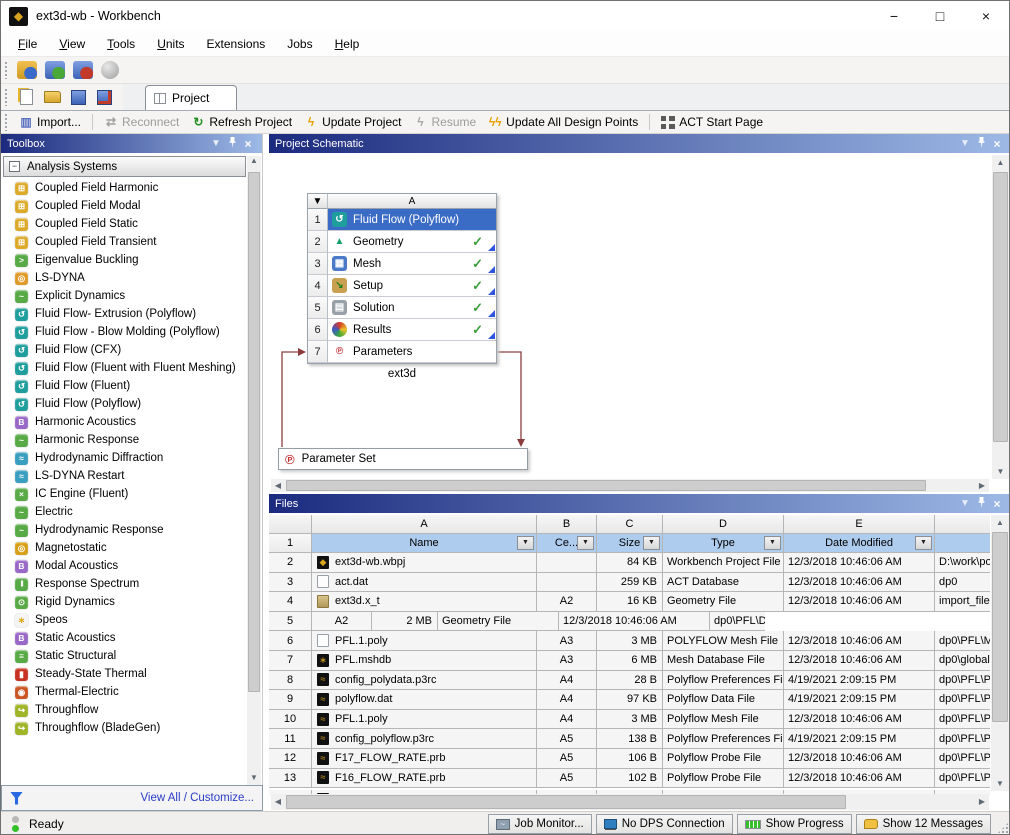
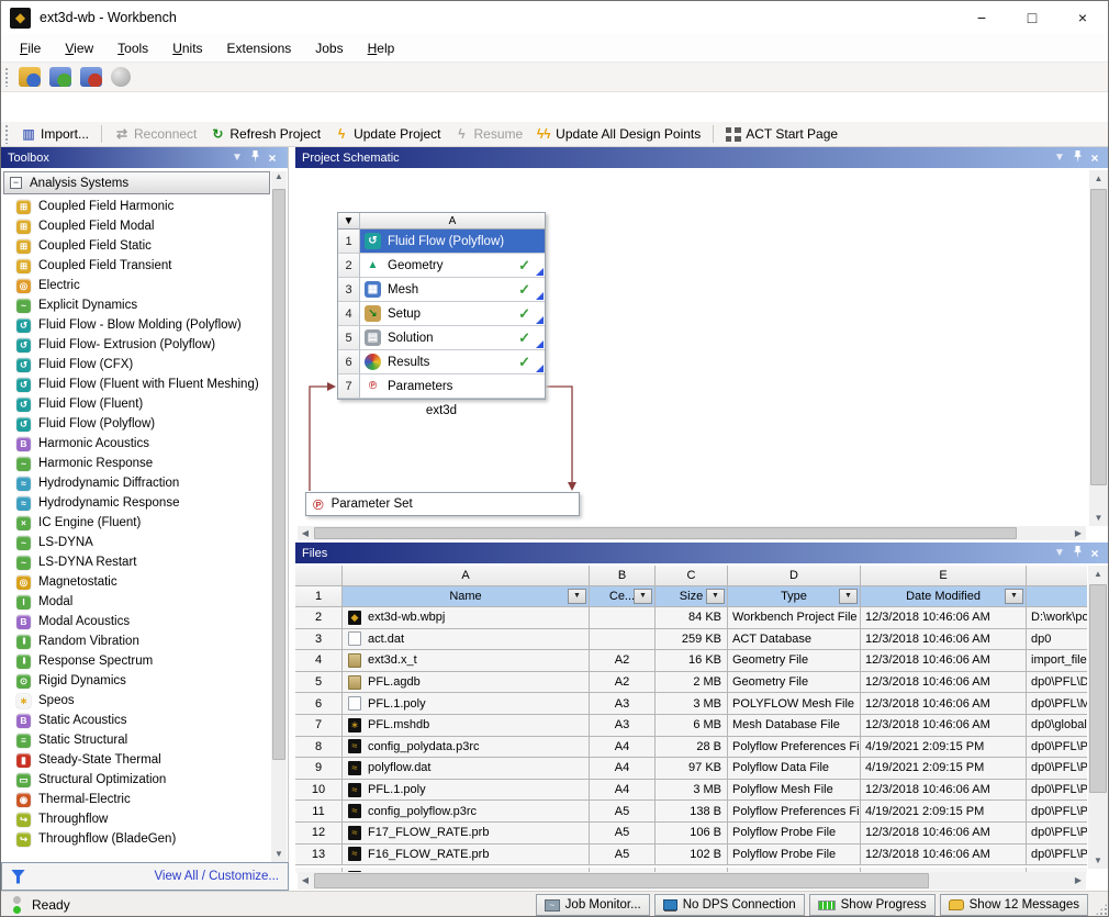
  ◆
  ext3d-wb - Workbench
  −
  □
  ×
  File
  View
  Tools
  Units
  Extensions
  Jobs
  Help
- Project
  ▥
  Import...
  ⇄
  Reconnect
  ↻
  Refresh Project
  ϟ
  Update Project
  ϟ
  Resume
  ϟϟ
  Update All Design Points
  ACT Start Page
  Toolbox
  ▼
  ×
  −
  Analysis Systems
  ⊞
  Coupled Field Harmonic
  ⊞
  Coupled Field Modal
  ⊞
  Coupled Field Static
  ⊞
  Coupled Field Transient
- >
- Eigenvalue Buckling
  ◎
- LS-DYNA
+ Electric
  ~
  Explicit Dynamics
  ↺
- Fluid Flow- Extrusion (Polyflow)
+ Fluid Flow - Blow Molding (Polyflow)
  ↺
- Fluid Flow - Blow Molding (Polyflow)
+ Fluid Flow- Extrusion (Polyflow)
  ↺
  Fluid Flow (CFX)
  ↺
  Fluid Flow (Fluent with Fluent Meshing)
  ↺
  Fluid Flow (Fluent)
  ↺
  Fluid Flow (Polyflow)
  B
  Harmonic Acoustics
  ~
  Harmonic Response
  ≈
  Hydrodynamic Diffraction
  ≈
- LS-DYNA Restart
+ Hydrodynamic Response
  ×
  IC Engine (Fluent)
  ~
- Electric
+ LS-DYNA
  ~
- Hydrodynamic Response
+ LS-DYNA Restart
  ◎
  Magnetostatic
+ I
+ Modal
  B
  Modal Acoustics
+ Random Vibration
  Response Spectrum
  ⊙
  Rigid Dynamics
  ∗
  Speos
  B
  Static Acoustics
  ≡
  Static Structural
  ▮
  Steady-State Thermal
+ ▭
+ Structural Optimization
  ◉
  Thermal-Electric
  ↪
  Throughflow
  ↪
  Throughflow (BladeGen)
  ▲
  ▼
  View All / Customize...
  Project Schematic
  ▼
  ×
  ▼
  A
  1
  ↺
  Fluid Flow (Polyflow)
  2
  ▲
  Geometry
  ✓
  3
  ▦
  Mesh
  ✓
  4
  ↘
  Setup
  ✓
  5
  ▤
  Solution
  ✓
  6
  Results
  ✓
  7
  ℗
  Parameters
  ext3d
  ℗
  Parameter Set
  ▲
  ▼
  ◀
  ▶
  Files
  ▼
  ×
  A
  B
  C
  D
  E
  1
  Name
  Ce..
  Size
  Type
  Date Modified
  2
  ◆
  ext3d-wb.wbpj
  84 KB
  Workbench Project File
  12/3/2018 10:46:06 AM
  D:\work\po
  3
  act.dat
  259 KB
  ACT Database
  12/3/2018 10:46:06 AM
  dp0
  4
  ext3d.x_t
  A2
  16 KB
  Geometry File
  12/3/2018 10:46:06 AM
  import_file
  5
+ PFL.agdb
  A2
  2 MB
  Geometry File
  12/3/2018 10:46:06 AM
  dp0\PFL\D
  6
  PFL.1.poly
  A3
  3 MB
  POLYFLOW Mesh File
  12/3/2018 10:46:06 AM
  dp0\PFL\M
  7
  ∗
  PFL.mshdb
  A3
  6 MB
  Mesh Database File
  12/3/2018 10:46:06 AM
  dp0\global
  8
  ≈
  config_polydata.p3rc
  A4
  28 B
  Polyflow Preferences Fi
  4/19/2021 2:09:15 PM
  dp0\PFL\P
  9
  ≈
  polyflow.dat
  A4
  97 KB
  Polyflow Data File
  4/19/2021 2:09:15 PM
  dp0\PFL\P
  10
  ≈
  PFL.1.poly
  A4
  3 MB
  Polyflow Mesh File
  12/3/2018 10:46:06 AM
  dp0\PFL\P
  11
  ≈
  config_polyflow.p3rc
  A5
  138 B
  Polyflow Preferences Fi
  4/19/2021 2:09:15 PM
  dp0\PFL\P
  12
  ≈
  F17_FLOW_RATE.prb
  A5
  106 B
  Polyflow Probe File
  12/3/2018 10:46:06 AM
  dp0\PFL\P
  13
  ≈
  F16_FLOW_RATE.prb
  A5
  102 B
  Polyflow Probe File
  12/3/2018 10:46:06 AM
  dp0\PFL\P
  ▲
  ▼
  ◀
  ▶
  Ready
  ~
  Job Monitor...
  No DPS Connection
  Show Progress
  Show 12 Messages
